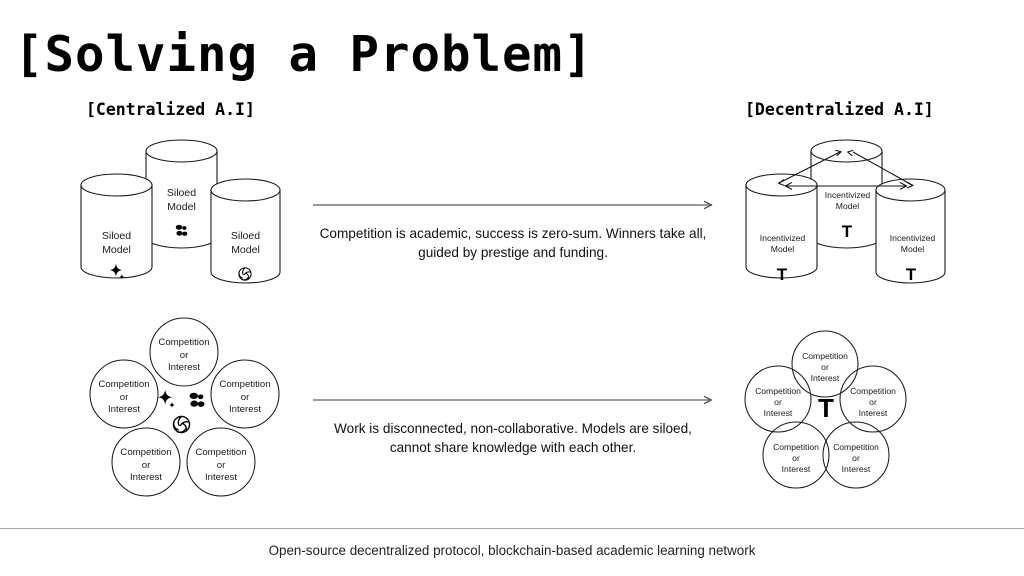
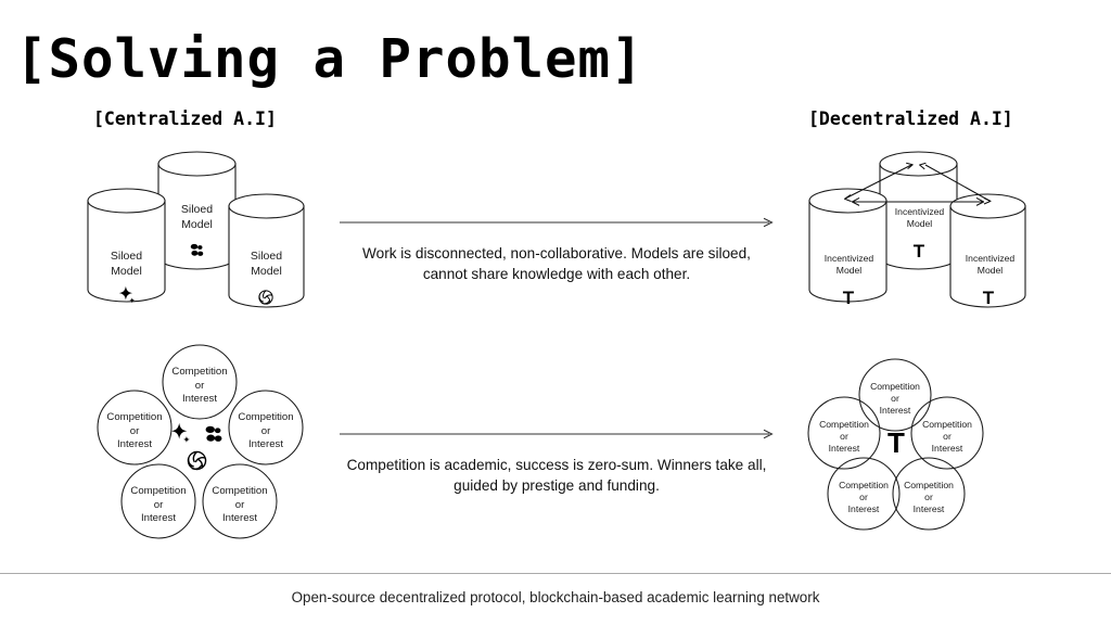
  [Solving a Problem]
  [Centralized A.I]
  [Decentralized A.I]
  Siloed
  Model
  Siloed
  Model
  Siloed
  Model
- Competition is academic, success is zero-sum. Winners take all, guided by prestige and funding.
+ Work is disconnected, non-collaborative. Models are siloed, cannot share knowledge with each other.
  Incentivized
  Model
  Incentivized
  Model
  Incentivized
  Model
  T
  T
  T
  Competition
  or
  Interest
  Competition
  or
  Interest
  Competition
  or
  Interest
  Competition
  or
  Interest
  Competition
  or
  Interest
- Work is disconnected, non-collaborative. Models are siloed, cannot share knowledge with each other.
+ Competition is academic, success is zero-sum. Winners take all, guided by prestige and funding.
  Competition
  or
  Interest
  Competition
  or
  Interest
  Competition
  or
  Interest
  Competition
  or
  Interest
  Competition
  or
  Interest
  T
  Open-source decentralized protocol, blockchain-based academic learning network
